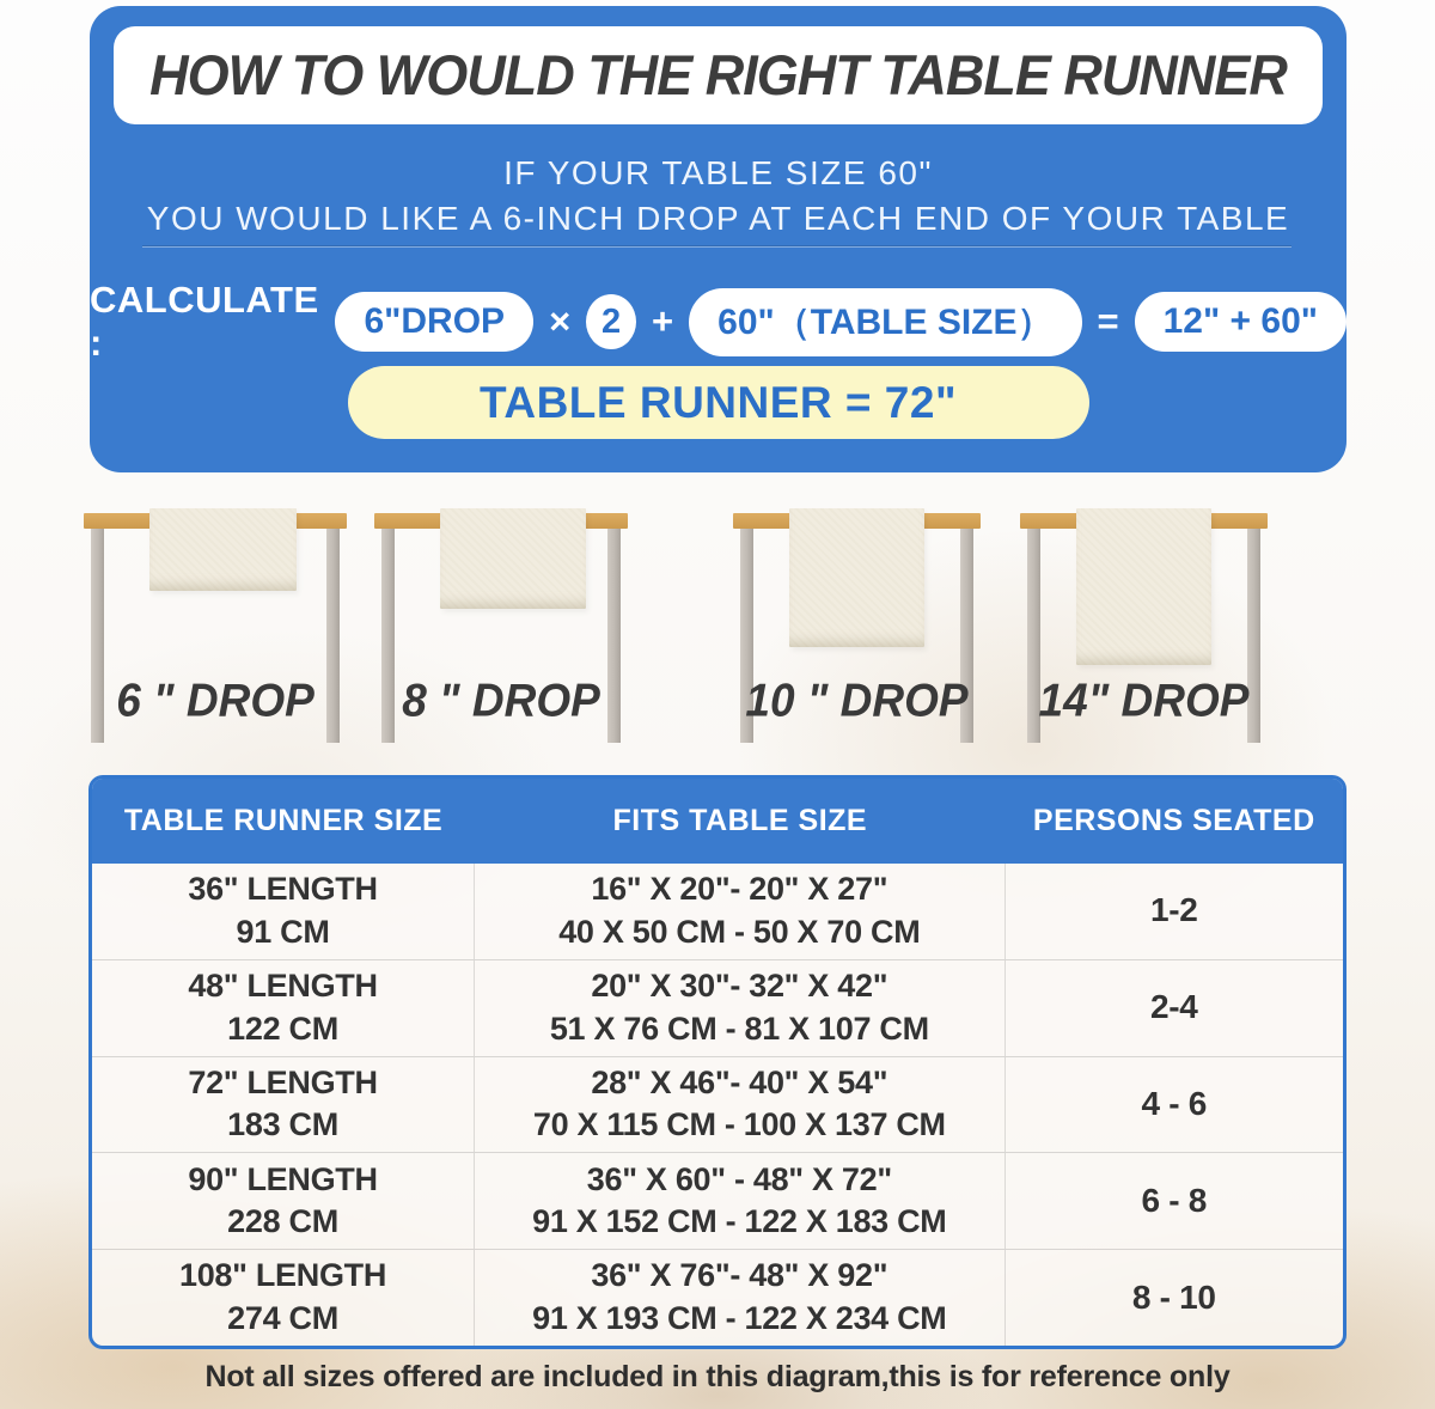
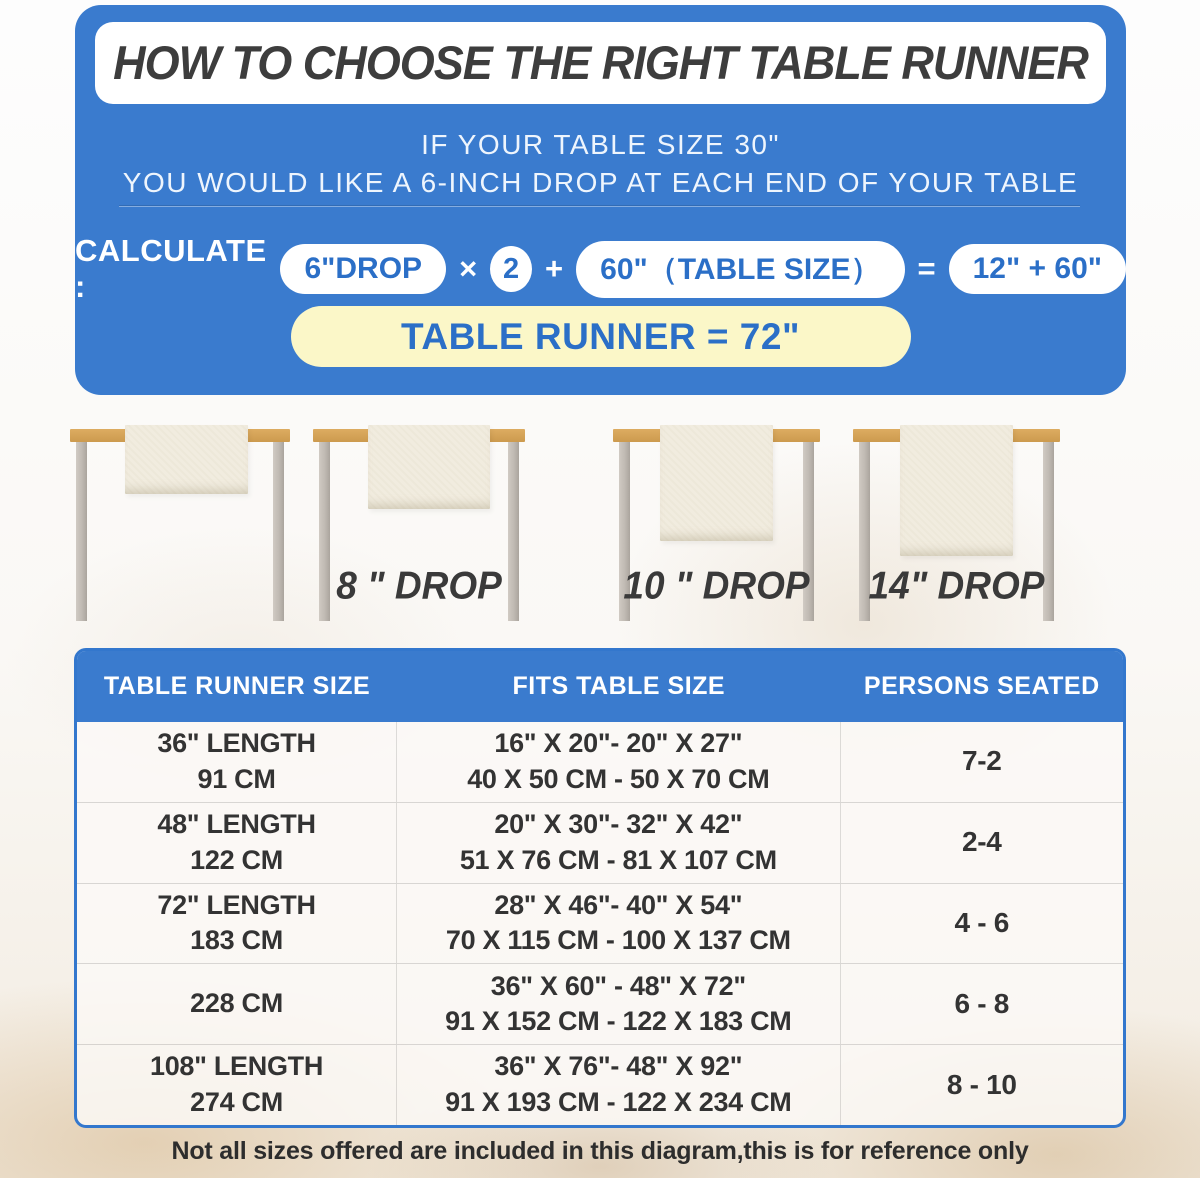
- HOW TO WOULD THE RIGHT TABLE RUNNER
+ HOW TO CHOOSE THE RIGHT TABLE RUNNER
- IF YOUR TABLE SIZE 60"
+ IF YOUR TABLE SIZE 30"
  YOU WOULD LIKE A 6-INCH DROP AT EACH END OF YOUR TABLE
  CALCULATE :
  6"DROP
  ×
  2
  +
  60"（TABLE SIZE）
  =
  12" + 60"
  TABLE RUNNER = 72"
- 6 " DROP
  8 " DROP
  10 " DROP
  14" DROP
  TABLE RUNNER SIZE
  FITS TABLE SIZE
  PERSONS SEATED
  36" LENGTH
  91 CM
  16" X 20"- 20" X 27"
  40 X 50 CM - 50 X 70 CM
- 1-2
+ 7-2
  48" LENGTH
  122 CM
  20" X 30"- 32" X 42"
  51 X 76 CM - 81 X 107 CM
  2-4
  72" LENGTH
  183 CM
  28" X 46"- 40" X 54"
  70 X 115 CM - 100 X 137 CM
  4 - 6
- 90" LENGTH
  228 CM
  36" X 60" - 48" X 72"
  91 X 152 CM - 122 X 183 CM
  6 - 8
  108" LENGTH
  274 CM
  36" X 76"- 48" X 92"
  91 X 193 CM - 122 X 234 CM
  8 - 10
  Not all sizes offered are included in this diagram,this is for reference only
